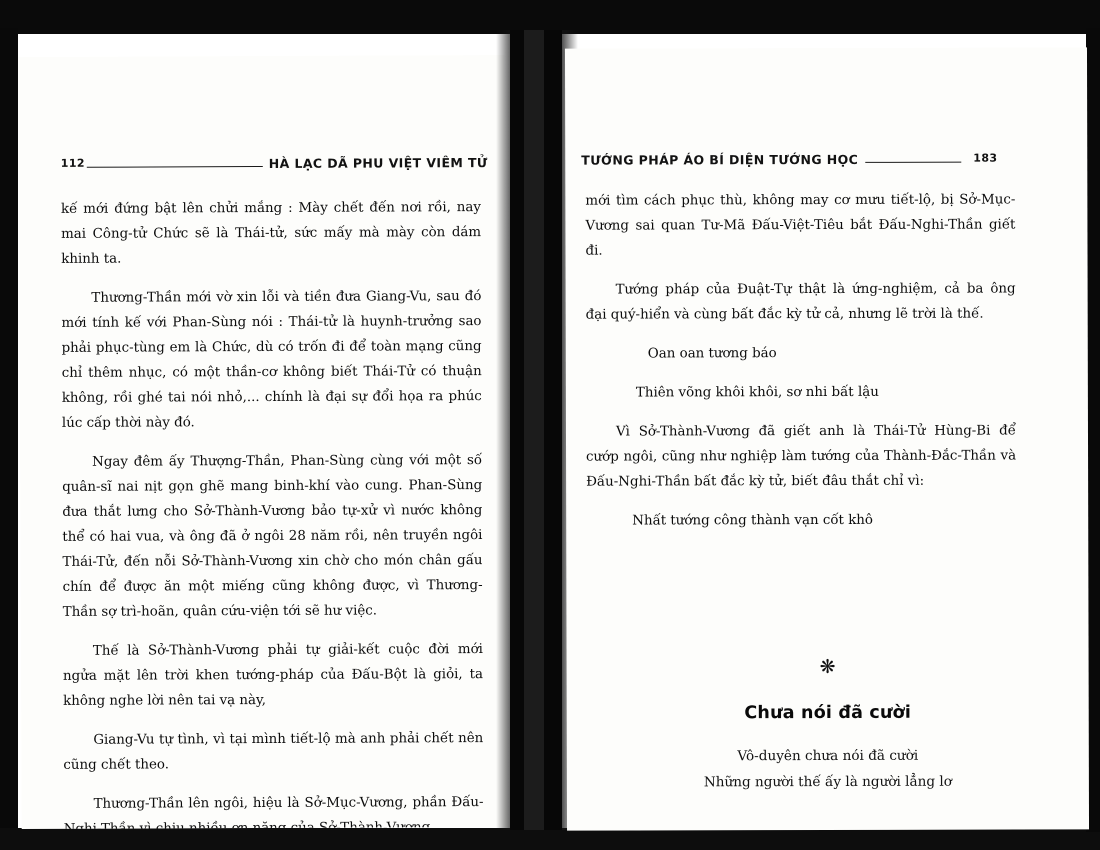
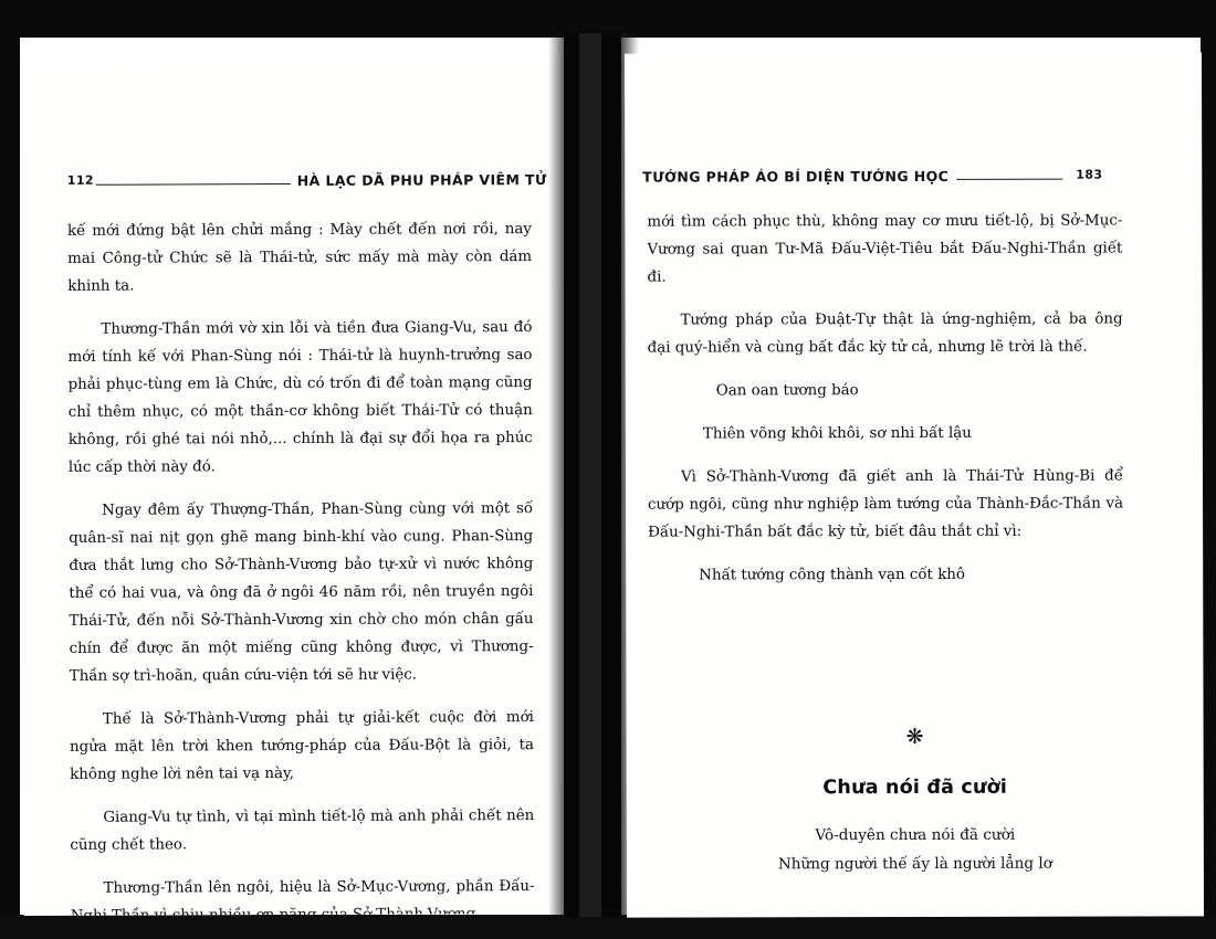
  112
- HÀ LẠC DÃ PHU VIỆT VIÊM TỬ
+ HÀ LẠC DÃ PHU PHÁP VIÊM TỬ
  kế mới đứng bật lên chửi mắng : Mày chết đến nơi rồi, nay mai Công-tử Chức sẽ là Thái-tử, sức mấy mà mày còn dám khinh ta.
  Thương-Thần mới vờ xin lỗi và tiền đưa Giang-Vu, sau đó mới tính kế với Phan-Sùng nói : Thái-tử là huynh-trưởng sao phải phục-tùng em là Chức, dù có trốn đi để toàn mạng cũng chỉ thêm nhục, có một thần-cơ không biết Thái-Tử có thuận không, rồi ghé tai nói nhỏ,... chính là đại sự đổi họa ra phúc lúc cấp thời này đó.
- Ngay đêm ấy Thượng-Thần, Phan-Sùng cùng với một số quân-sĩ nai nịt gọn ghẽ mang binh-khí vào cung. Phan-Sùng đưa thắt lưng cho Sở-Thành-Vương bảo tự-xử vì nước không thể có hai vua, và ông đã ở ngôi 28 năm rồi, nên truyền ngôi Thái-Tử, đến nỗi Sở-Thành-Vương xin chờ cho món chân gấu chín để được ăn một miếng cũng không được, vì Thương-Thần sợ trì-hoãn, quân cứu-viện tới sẽ hư việc.
+ Ngay đêm ấy Thượng-Thần, Phan-Sùng cùng với một số quân-sĩ nai nịt gọn ghẽ mang binh-khí vào cung. Phan-Sùng đưa thắt lưng cho Sở-Thành-Vương bảo tự-xử vì nước không thể có hai vua, và ông đã ở ngôi 46 năm rồi, nên truyền ngôi Thái-Tử, đến nỗi Sở-Thành-Vương xin chờ cho món chân gấu chín để được ăn một miếng cũng không được, vì Thương-Thần sợ trì-hoãn, quân cứu-viện tới sẽ hư việc.
  Thế là Sở-Thành-Vương phải tự giải-kết cuộc đời mới ngửa mặt lên trời khen tướng-pháp của Đấu-Bột là giỏi, ta không nghe lời nên tai vạ này,
  Giang-Vu tự tình, vì tại mình tiết-lộ mà anh phải chết nên cũng chết theo.
  TƯỚNG PHÁP ÁO BÍ DIỆN TƯỚNG HỌC
  183
  mới tìm cách phục thù, không may cơ mưu tiết-lộ, bị Sở-Mục-Vương sai quan Tư-Mã Đấu-Việt-Tiêu bắt Đấu-Nghi-Thần giết đi.
  Tướng pháp của Đuật-Tự thật là ứng-nghiệm, cả ba ông đại quý-hiển và cùng bất đắc kỳ tử cả, nhưng lẽ trời là thế.
  Oan oan tương báo
  Thiên võng khôi khôi, sơ nhi bất lậu
  Vì Sở-Thành-Vương đã giết anh là Thái-Tử Hùng-Bi để cướp ngôi, cũng như nghiệp làm tướng của Thành-Đắc-Thần và Đấu-Nghi-Thần bất đắc kỳ tử, biết đâu thắt chỉ vì:
  Nhất tướng công thành vạn cốt khô
  ❋
  Chưa nói đã cười
  Vô-duyên chưa nói đã cười
  Những người thế ấy là người lẳng lơ
